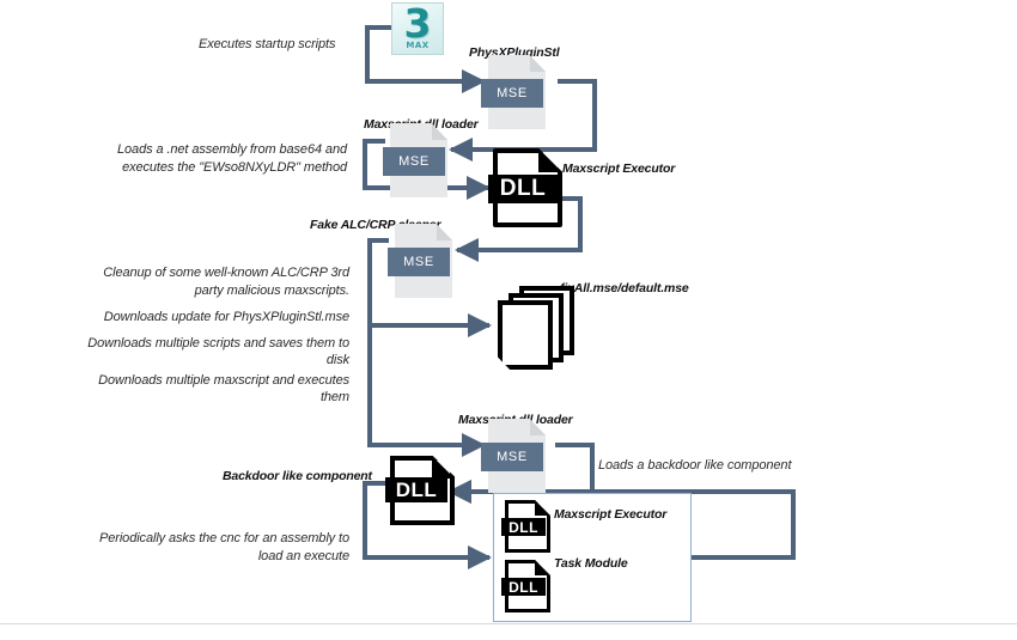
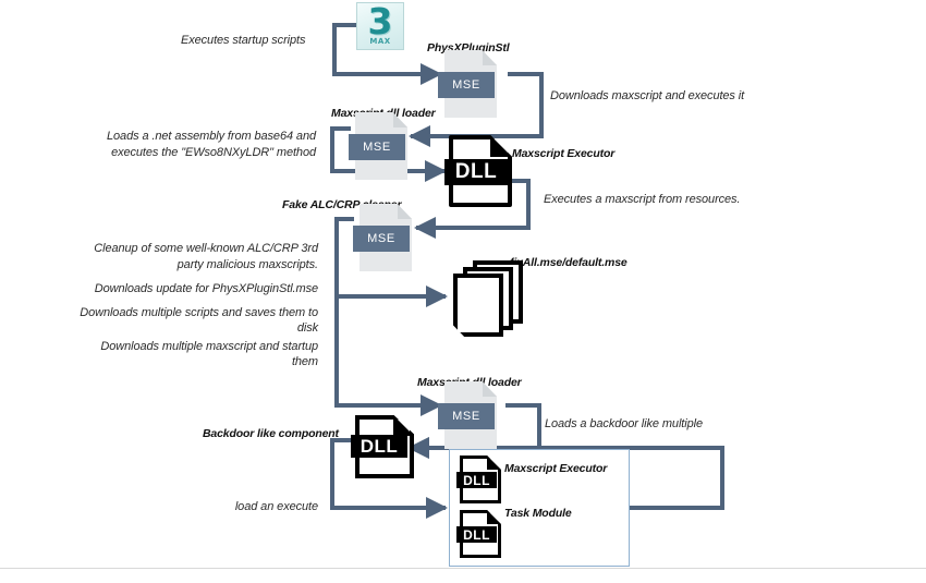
  3
  MAX
  PhysXPluginStl
  MSE
  MSE
  Maxscript Executor
  DLL
  MSE
  All.mse/default.mse
  MSE
  Backdoor like component
  DLL
  Maxscript Executor
  DLL
  Task Module
  DLL
  Executes startup scripts
+ Downloads maxscript and executes it
  Loads a .net assembly from base64 and
  executes the "EWso8NXyLDR" method
+ Executes a maxscript from resources.
  Cleanup of some well-known ALC/CRP 3rd
  party malicious maxscripts.
  Downloads update for PhysXPluginStl.mse
  Downloads multiple scripts and saves them to
  disk
- Downloads multiple maxscript and executes
+ Downloads multiple maxscript and startup
  them
- Loads a backdoor like component
+ Loads a backdoor like multiple
- Periodically asks the cnc for an assembly to
  load an execute
